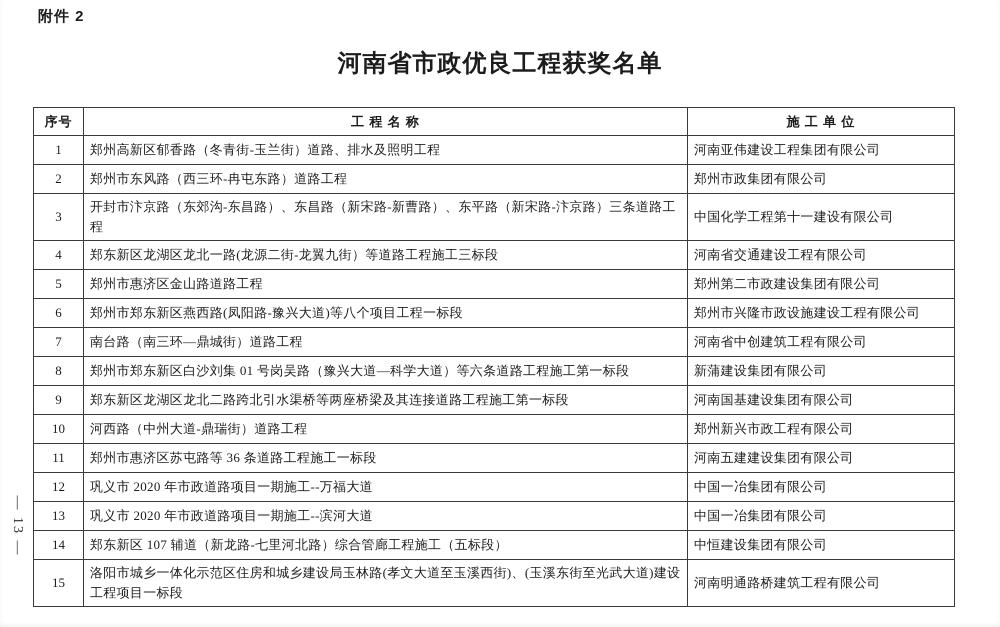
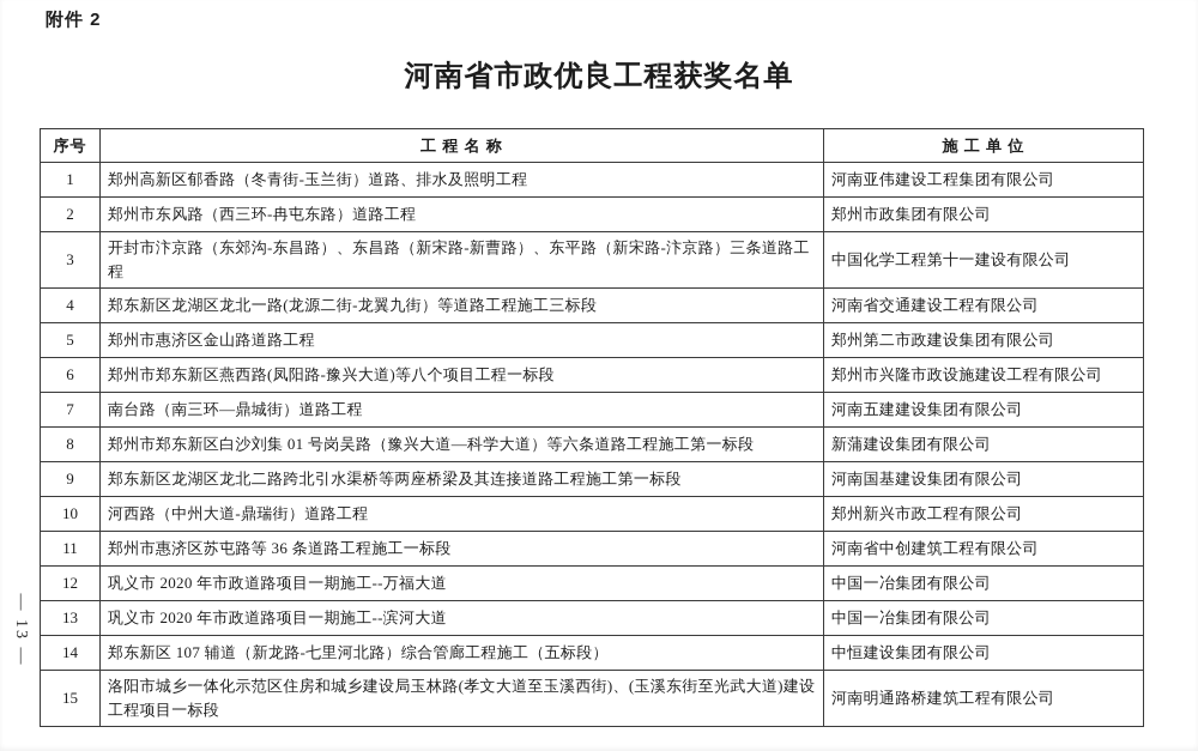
  附件 2
  河南省市政优良工程获奖名单
  序号	工 程 名 称	施 工 单 位
  1	郑州高新区郁香路（冬青街-玉兰街）道路、排水及照明工程	河南亚伟建设工程集团有限公司
  2	郑州市东风路（西三环-冉屯东路）道路工程	郑州市政集团有限公司
  3	开封市汴京路（东郊沟-东昌路）、东昌路（新宋路-新曹路）、东平路（新宋路-汴京路）三条道路工程	中国化学工程第十一建设有限公司
  4	郑东新区龙湖区龙北一路(龙源二街-龙翼九街）等道路工程施工三标段	河南省交通建设工程有限公司
  5	郑州市惠济区金山路道路工程	郑州第二市政建设集团有限公司
  6	郑州市郑东新区燕西路(凤阳路-豫兴大道)等八个项目工程一标段	郑州市兴隆市政设施建设工程有限公司
- 7	南台路（南三环—鼎城街）道路工程	河南省中创建筑工程有限公司
+ 7	南台路（南三环—鼎城街）道路工程	河南五建建设集团有限公司
  8	郑州市郑东新区白沙刘集 01 号岗吴路（豫兴大道—科学大道）等六条道路工程施工第一标段	新蒲建设集团有限公司
  9	郑东新区龙湖区龙北二路跨北引水渠桥等两座桥梁及其连接道路工程施工第一标段	河南国基建设集团有限公司
  10	河西路（中州大道-鼎瑞街）道路工程	郑州新兴市政工程有限公司
- 11	郑州市惠济区苏屯路等 36 条道路工程施工一标段	河南五建建设集团有限公司
+ 11	郑州市惠济区苏屯路等 36 条道路工程施工一标段	河南省中创建筑工程有限公司
  12	巩义市 2020 年市政道路项目一期施工--万福大道	中国一冶集团有限公司
  13	巩义市 2020 年市政道路项目一期施工--滨河大道	中国一冶集团有限公司
  14	郑东新区 107 辅道（新龙路-七里河北路）综合管廊工程施工（五标段）	中恒建设集团有限公司
  15	洛阳市城乡一体化示范区住房和城乡建设局玉林路(孝文大道至玉溪西街)、(玉溪东街至光武大道)建设工程项目一标段	河南明通路桥建筑工程有限公司
